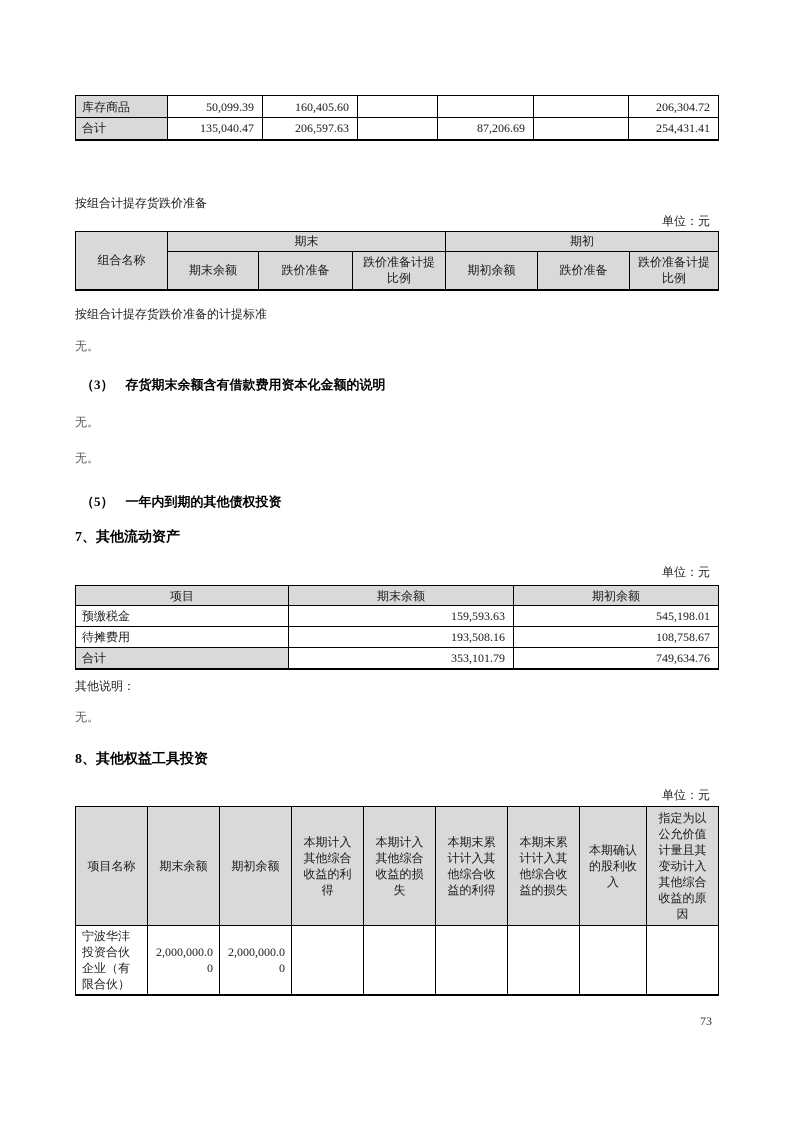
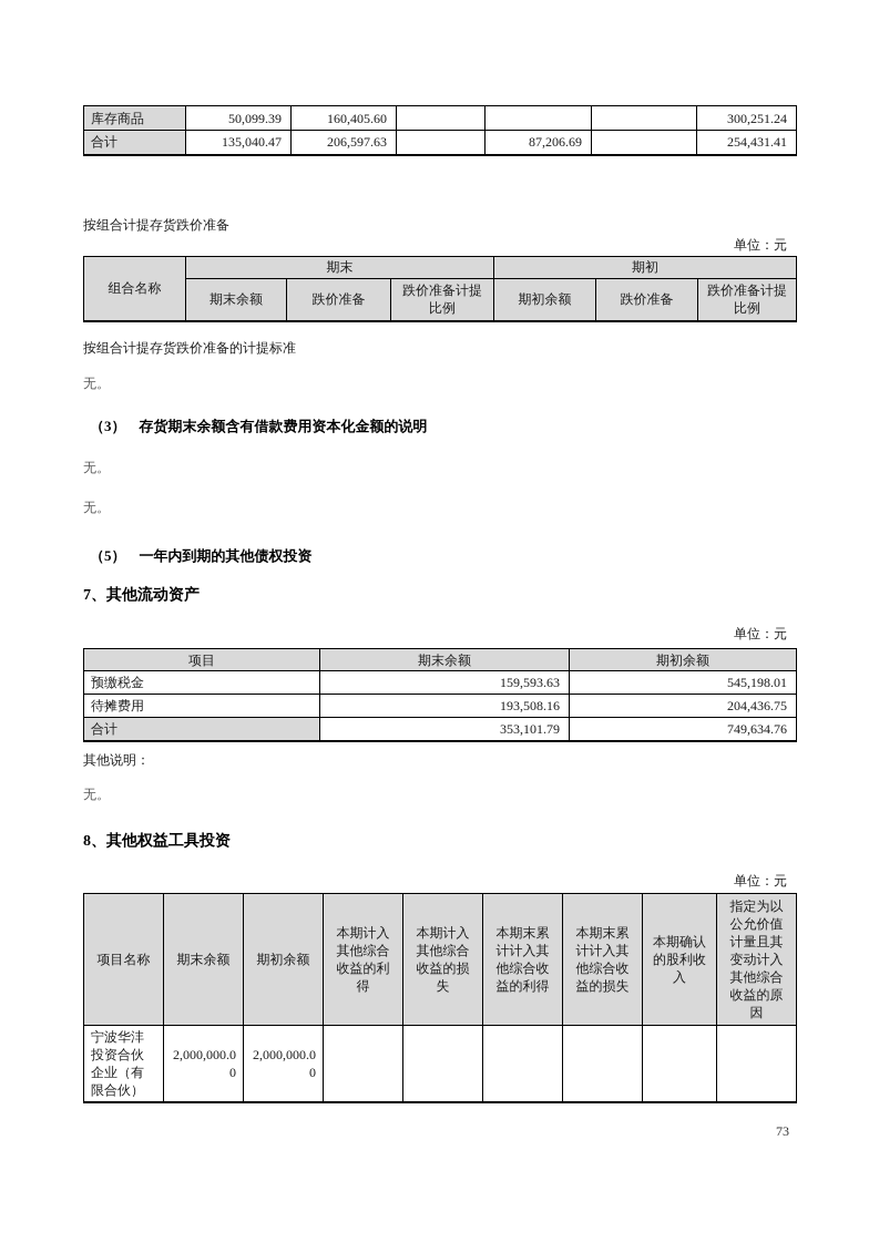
- 库存商品	50,099.39	160,405.60				206,304.72
+ 库存商品	50,099.39	160,405.60				300,251.24
  合计	135,040.47	206,597.63		87,206.69		254,431.41
  按组合计提存货跌价准备
  单位：元
  组合名称	期末	期初
  期末余额	跌价准备	跌价准备计提比例	期初余额	跌价准备	跌价准备计提比例
  按组合计提存货跌价准备的计提标准
  无。
  （3） 存货期末余额含有借款费用资本化金额的说明
  无。
  无。
  （5） 一年内到期的其他债权投资
  7、其他流动资产
  单位：元
  项目	期末余额	期初余额
  预缴税金	159,593.63	545,198.01
- 待摊费用	193,508.16	108,758.67
+ 待摊费用	193,508.16	204,436.75
  合计	353,101.79	749,634.76
  其他说明：
  无。
  8、其他权益工具投资
  单位：元
  项目名称	期末余额	期初余额	本期计入其他综合收益的利得	本期计入其他综合收益的损失	本期末累计计入其他综合收益的利得	本期末累计计入其他综合收益的损失	本期确认的股利收入	指定为以公允价值计量且其变动计入其他综合收益的原因
  宁波华沣投资合伙企业（有限合伙）	2,000,000.00	2,000,000.00
  73
